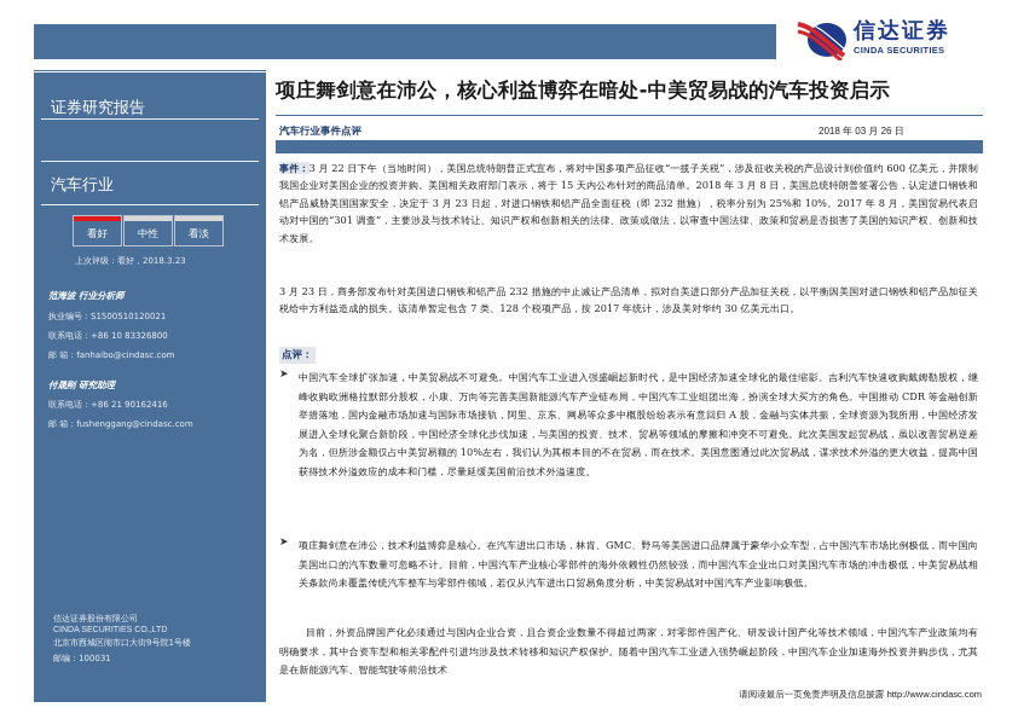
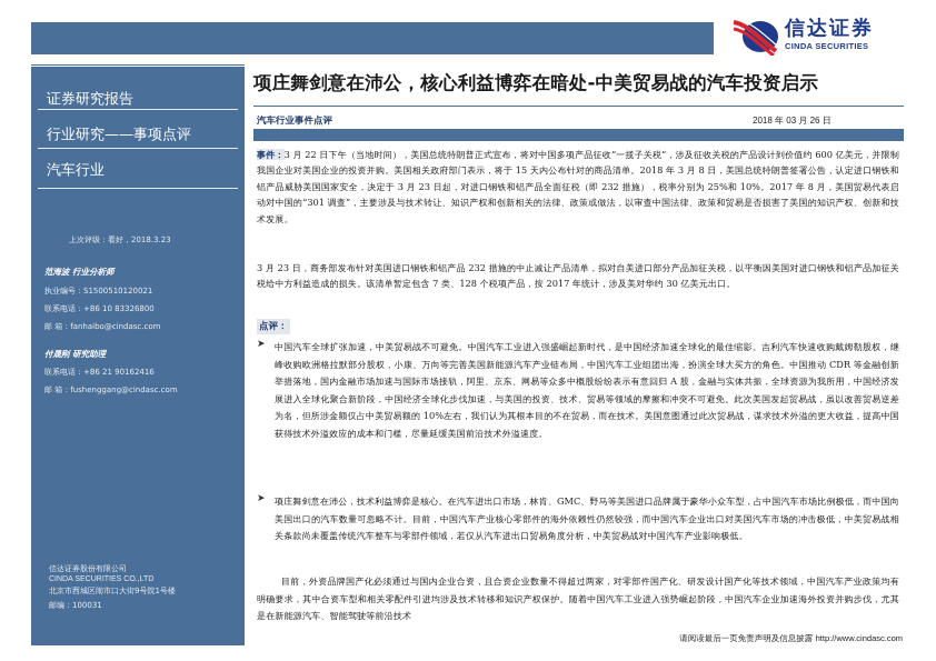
  信达证券
  CINDA SECURITIES
  证券研究报告
+ 行业研究——事项点评
  汽车行业
- 看好
- 中性
- 看淡
  上次评级：看好，2018.3.23
  范海波 行业分析师
  执业编号：S1500510120021
  联系电话：+86 10 83326800
  邮 箱：fanhaibo@cindasc.com
  付晟刚 研究助理
  联系电话：+86 21 90162416
  邮 箱：fushenggang@cindasc.com
  信达证券股份有限公司
  北京市西城区闹市口大街9号院1号楼
  邮编：100031
  项庄舞剑意在沛公，核心利益博弈在暗处-中美贸易战的汽车投资启示
  汽车行业事件点评
  2018 年 03 月 26 日
  事件：3 月 22 日下午（当地时间），美国总统特朗普正式宣布，将对中国多项产品征收“一揽子关税”，涉及征收关税的产品设计到价值约 600 亿美元，并限制我国企业对美国企业的投资并购。美国相关政府部门表示，将于 15 天内公布针对的商品清单。2018 年 3 月 8 日，美国总统特朗普签署公告，认定进口钢铁和铝产品威胁美国国家安全，决定于 3 月 23 日起，对进口钢铁和铝产品全面征税（即 232 措施），税率分别为 25%和 10%。2017 年 8 月，美国贸易代表启动对中国的“301 调查”，主要涉及与技术转让、知识产权和创新相关的法律、政策或做法，以审查中国法律、政策和贸易是否损害了美国的知识产权、创新和技术发展。
  3 月 23 日，商务部发布针对美国进口钢铁和铝产品 232 措施的中止减让产品清单，拟对自美进口部分产品加征关税，以平衡因美国对进口钢铁和铝产品加征关税给中方利益造成的损失。该清单暂定包含 7 类、128 个税项产品，按 2017 年统计，涉及美对华约 30 亿美元出口。
  点评：
  ➤
  中国汽车全球扩张加速，中美贸易战不可避免。中国汽车工业进入强盛崛起新时代，是中国经济加速全球化的最佳缩影。吉利汽车快速收购戴姆勒股权，继峰收购欧洲格拉默部分股权，小康、万向等完善美国新能源汽车产业链布局，中国汽车工业组团出海，扮演全球大买方的角色。中国推动 CDR 等金融创新举措落地，国内金融市场加速与国际市场接轨，阿里、京东、网易等众多中概股纷纷表示有意回归 A 股，金融与实体共振，全球资源为我所用，中国经济发展进入全球化聚合新阶段，中国经济全球化步伐加速，与美国的投资、技术、贸易等领域的摩擦和冲突不可避免。此次美国发起贸易战，虽以改善贸易逆差为名，但所涉金额仅占中美贸易额的 10%左右，我们认为其根本目的不在贸易，而在技术。美国意图通过此次贸易战，谋求技术外溢的更大收益，提高中国获得技术外溢效应的成本和门槛，尽量延缓美国前沿技术外溢速度。
  ➤
  项庄舞剑意在沛公，技术利益博弈是核心。在汽车进出口市场，林肯、GMC、野马等美国进口品牌属于豪华小众车型，占中国汽车市场比例极低，而中国向美国出口的汽车数量可忽略不计。目前，中国汽车产业核心零部件的海外依赖性仍然较强，而中国汽车企业出口对美国汽车市场的冲击极低，中美贸易战相关条款尚未覆盖传统汽车整车与零部件领域，若仅从汽车进出口贸易角度分析，中美贸易战对中国汽车产业影响极低。
  目前，外资品牌国产化必须通过与国内企业合资，且合资企业数量不得超过两家，对零部件国产化、研发设计国产化等技术领域，中国汽车产业政策均有明确要求，其中合资车型和相关零配件引进均涉及技术转移和知识产权保护。随着中国汽车工业进入强势崛起阶段，中国汽车企业加速海外投资并购步伐，尤其是在新能源汽车、智能驾驶等前沿技术
  请阅读最后一页免责声明及信息披露 http://www.cindasc.com
